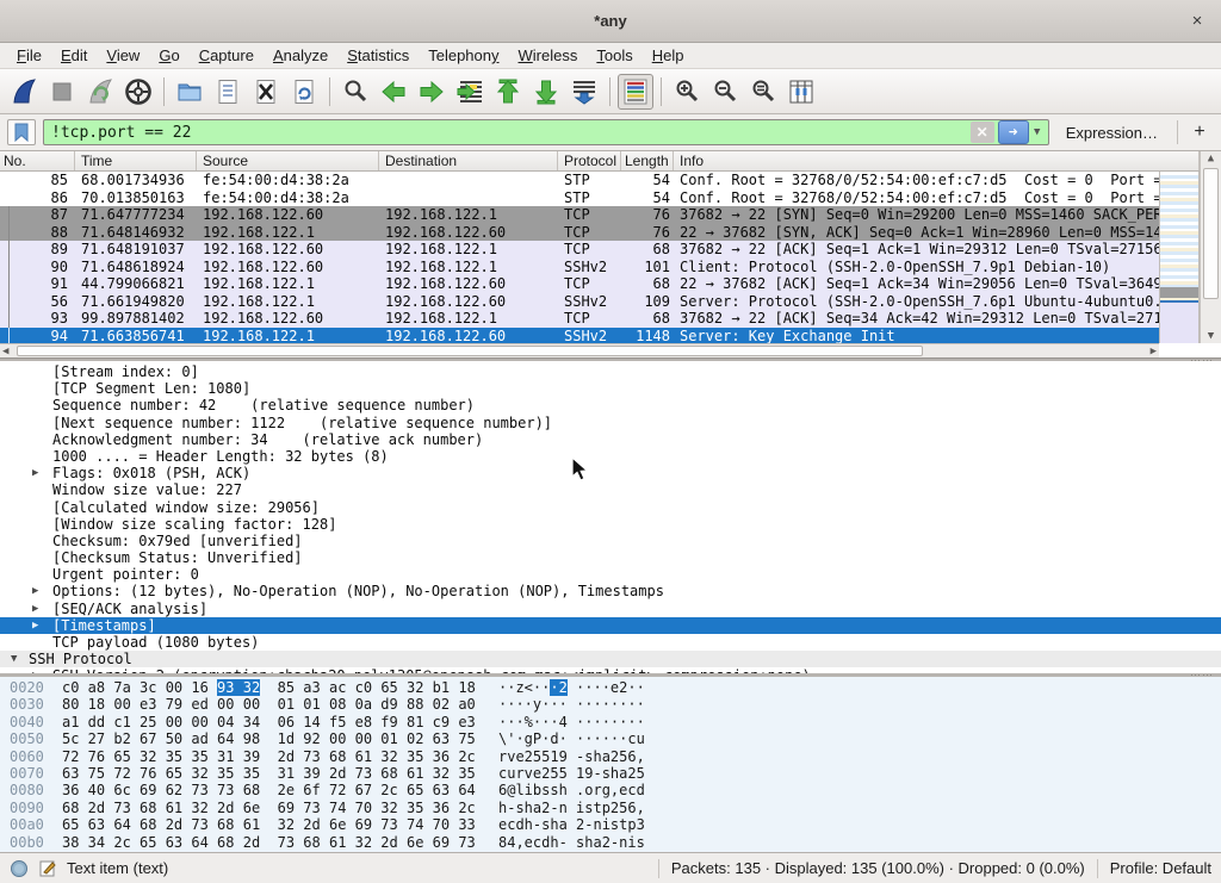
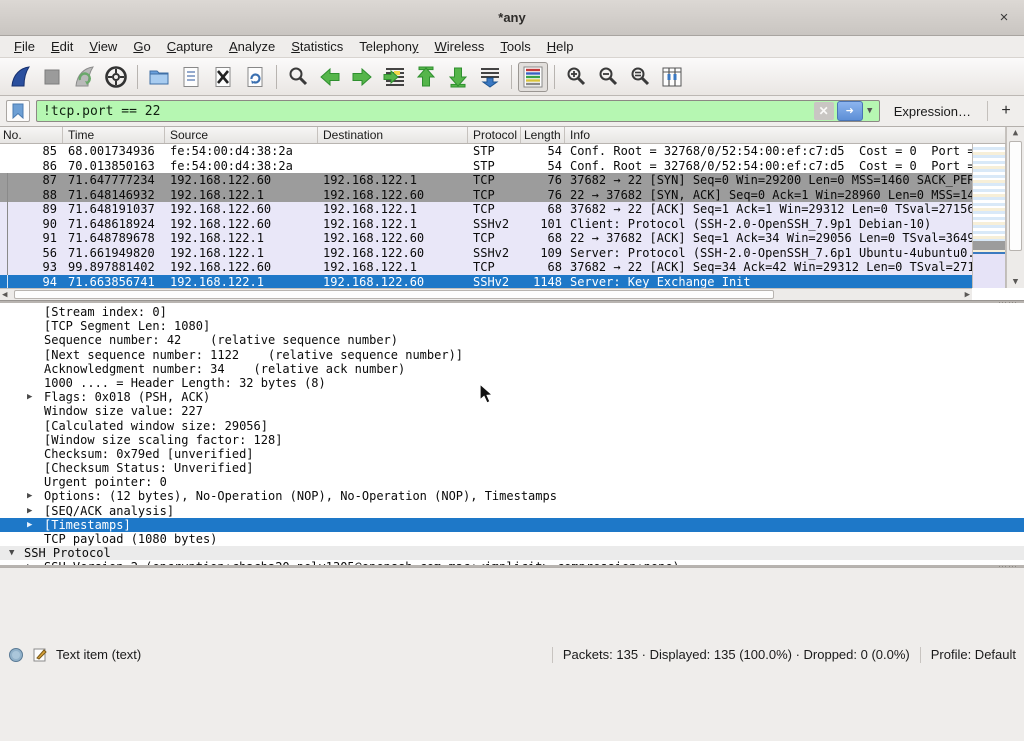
  *any
  ×
  File
  Edit
  View
  Go
  Capture
  Analyze
  Statistics
  Telephony
  Wireless
  Tools
  Help
  !tcp.port == 22
  ✕
  ➜
  ▼
  Expression…
  +
  No.
  Time
  Source
  Destination
  Protocol
  Length
  Info
  85
  68.001734936
  fe:54:00:d4:38:2a
  STP
  54
  Conf. Root = 32768/0/52:54:00:ef:c7:d5 Cost = 0 Port =
  86
  70.013850163
  fe:54:00:d4:38:2a
  STP
  54
  Conf. Root = 32768/0/52:54:00:ef:c7:d5 Cost = 0 Port =
  87
  71.647777234
  192.168.122.60
  192.168.122.1
  TCP
  76
  37682 → 22 [SYN] Seq=0 Win=29200 Len=0 MSS=1460 SACK_PER
  88
  71.648146932
  192.168.122.1
  192.168.122.60
  TCP
  76
  22 → 37682 [SYN, ACK] Seq=0 Ack=1 Win=28960 Len=0 MSS=14
  89
  71.648191037
  192.168.122.60
  192.168.122.1
  TCP
  68
  37682 → 22 [ACK] Seq=1 Ack=1 Win=29312 Len=0 TSval=27156
  90
  71.648618924
  192.168.122.60
  192.168.122.1
  SSHv2
  101
  Client: Protocol (SSH-2.0-OpenSSH_7.9p1 Debian-10)
  91
- 44.799066821
+ 71.648789678
  192.168.122.1
  192.168.122.60
  TCP
  68
  22 → 37682 [ACK] Seq=1 Ack=34 Win=29056 Len=0 TSval=3649
  56
  71.661949820
  192.168.122.1
  192.168.122.60
  SSHv2
  109
  Server: Protocol (SSH-2.0-OpenSSH_7.6p1 Ubuntu-4ubuntu0.
  93
  99.897881402
  192.168.122.60
  192.168.122.1
  TCP
  68
  37682 → 22 [ACK] Seq=34 Ack=42 Win=29312 Len=0 TSval=271
  94
  71.663856741
  192.168.122.1
  192.168.122.60
  SSHv2
  1148
  Server: Key Exchange Init
  ▲
  ▼
  ◀
  ▶
  ⋯⋯
  [Stream index: 0]
  [TCP Segment Len: 1080]
  Sequence number: 42 (relative sequence number)
  [Next sequence number: 1122 (relative sequence number)]
  Acknowledgment number: 34 (relative ack number)
  1000 .... = Header Length: 32 bytes (8)
  ▶
  Flags: 0x018 (PSH, ACK)
  Window size value: 227
  [Calculated window size: 29056]
  [Window size scaling factor: 128]
  Checksum: 0x79ed [unverified]
  [Checksum Status: Unverified]
  Urgent pointer: 0
  ▶
  Options: (12 bytes), No-Operation (NOP), No-Operation (NOP), Timestamps
  ▶
  [SEQ/ACK analysis]
  ▶
  [Timestamps]
  TCP payload (1080 bytes)
  ▼
  SSH Protocol
  ⋯⋯
- 0020
- c0 a8 7a 3c 00 16 93 32 85 a3 ac c0 65 32 b1 18
- ··z<···2 ····e2··
- 0030
- 80 18 00 e3 79 ed 00 00 01 01 08 0a d9 88 02 a0
- ····y··· ········
- 0040
- a1 dd c1 25 00 00 04 34 06 14 f5 e8 f9 81 c9 e3
- ···%···4 ········
- 0050
- 5c 27 b2 67 50 ad 64 98 1d 92 00 00 01 02 63 75
- \'·gP·d· ······cu
- 0060
- 72 76 65 32 35 35 31 39 2d 73 68 61 32 35 36 2c
- rve25519 -sha256,
- 0070
- 63 75 72 76 65 32 35 35 31 39 2d 73 68 61 32 35
- curve255 19-sha25
- 0080
- 36 40 6c 69 62 73 73 68 2e 6f 72 67 2c 65 63 64
- 6@libssh .org,ecd
- 0090
- 68 2d 73 68 61 32 2d 6e 69 73 74 70 32 35 36 2c
- h-sha2-n istp256,
- 00a0
- 65 63 64 68 2d 73 68 61 32 2d 6e 69 73 74 70 33
- ecdh-sha 2-nistp3
- 00b0
- 38 34 2c 65 63 64 68 2d 73 68 61 32 2d 6e 69 73
- 84,ecdh- sha2-nis
  Text item (text)
  Packets: 135 · Displayed: 135 (100.0%) · Dropped: 0 (0.0%)
  Profile: Default
